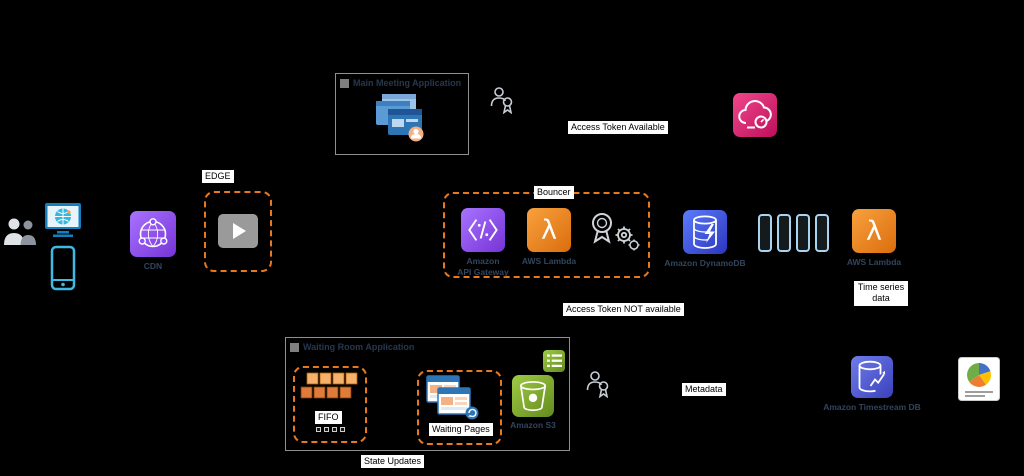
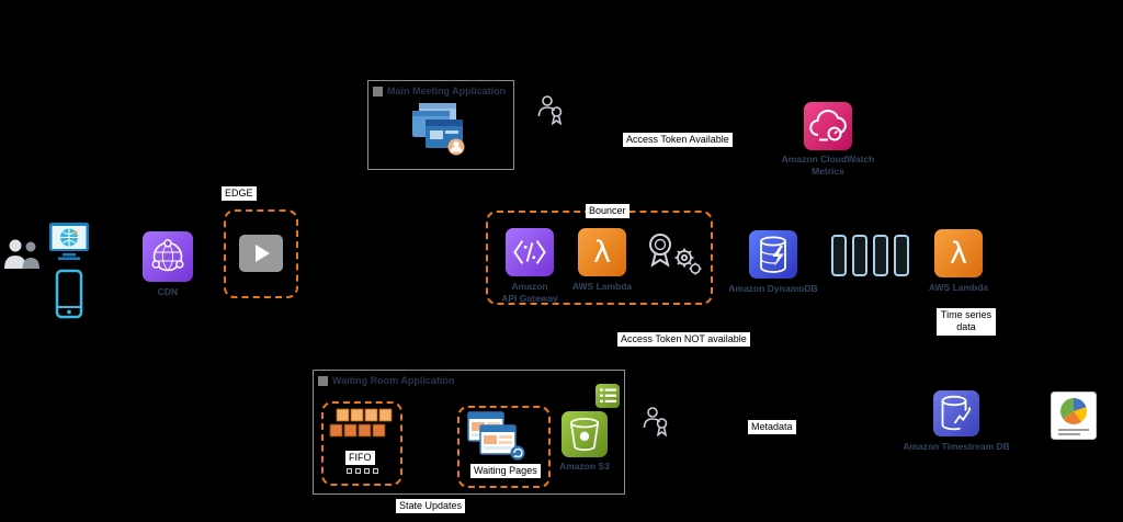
  CDN
  EDGE
  Main Meeting Application
  Access Token Available
+ Amazon CloudWatch
+ Metrics
  Bouncer
  Amazon
  API Gateway
  λ
  AWS Lambda
  Amazon DynamoDB
  λ
  AWS Lambda
  Time series
  data
  Access Token NOT available
  Waiting Room Application
  FIFO
  Waiting Pages
  Amazon S3
  Metadata
  Amazon Timestream DB
  State Updates
